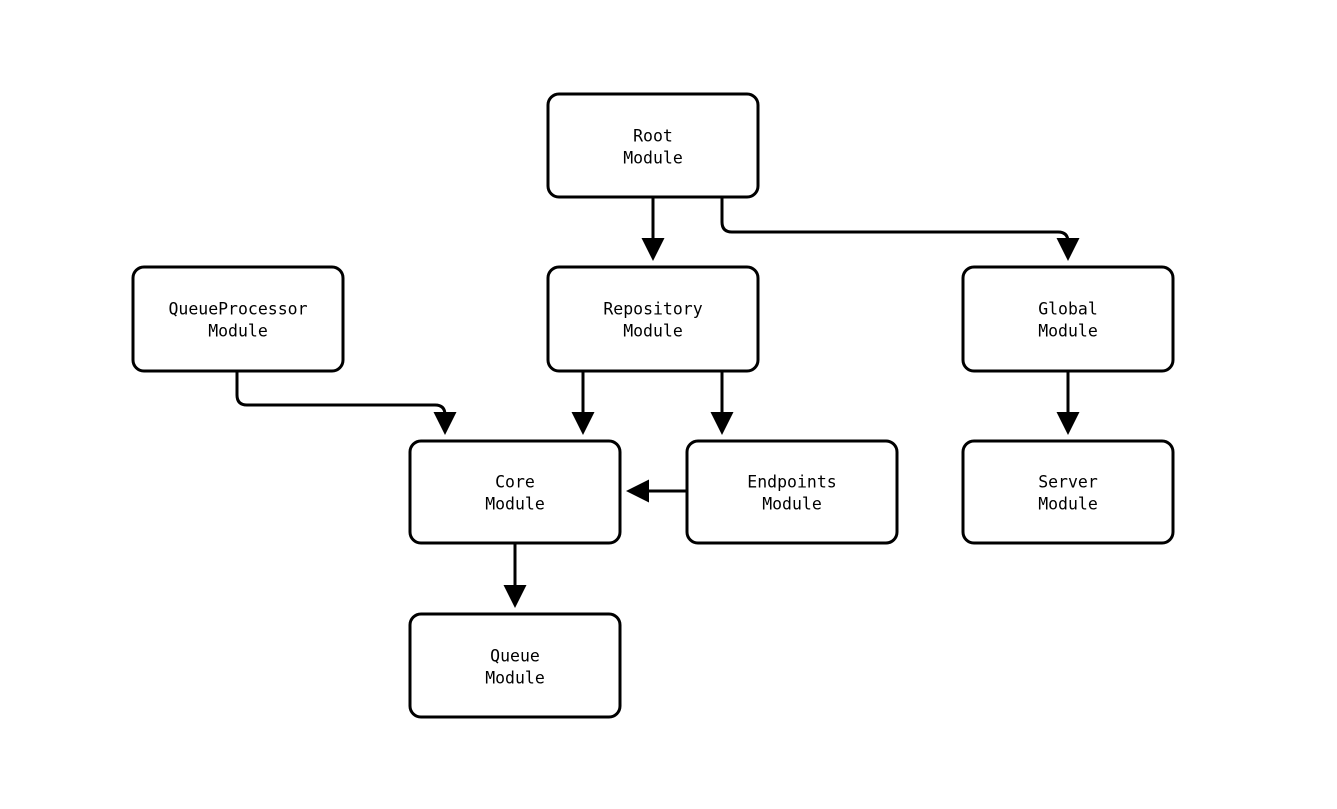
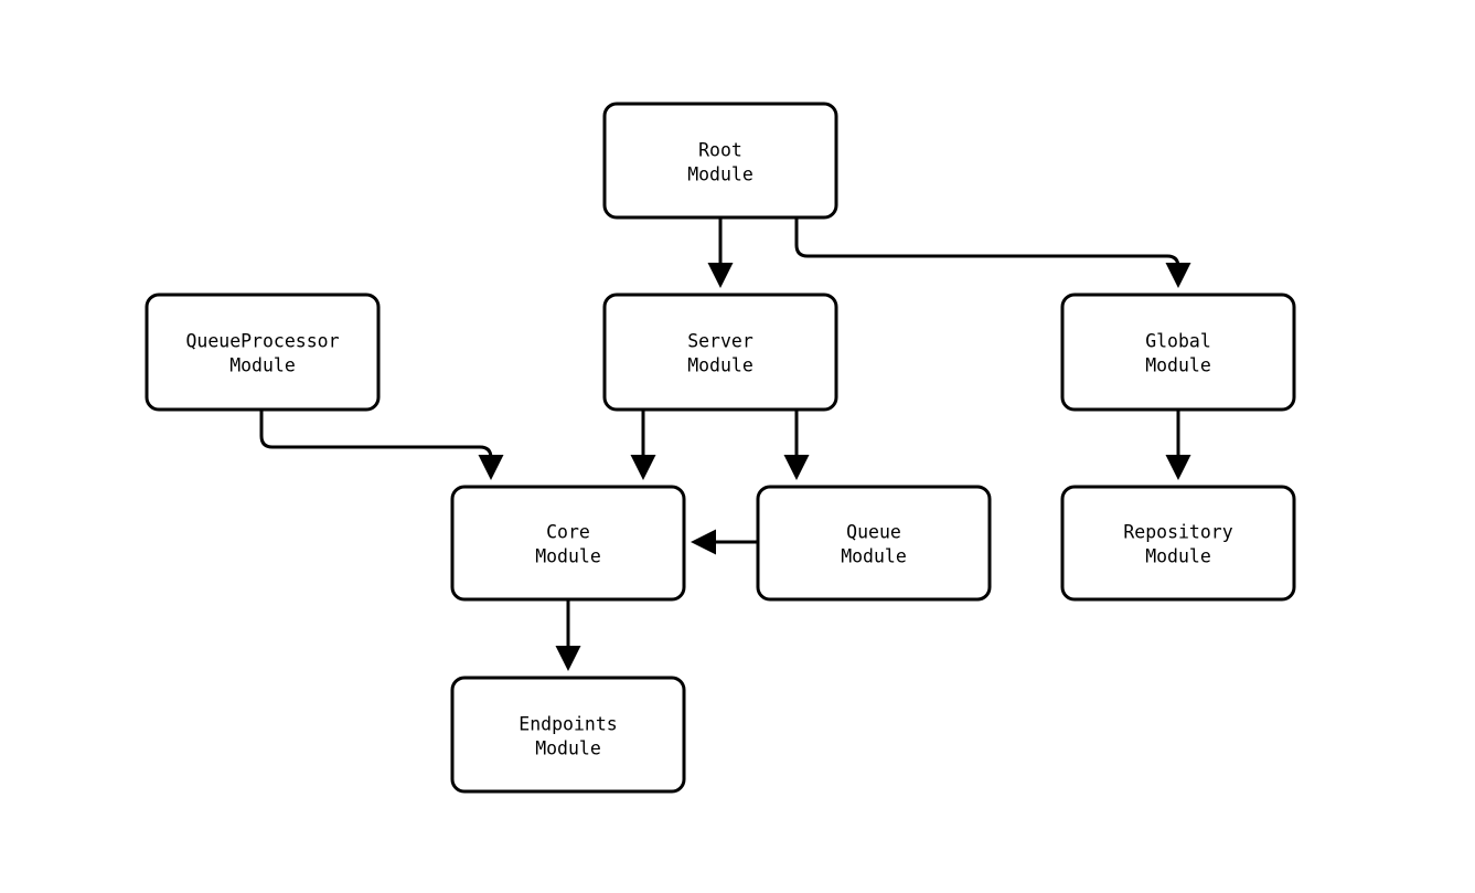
  Root
  Module
  QueueProcessor
  Module
- Repository
+ Server
  Module
  Global
  Module
  Core
  Module
- Endpoints
+ Queue
  Module
- Server
+ Repository
  Module
- Queue
+ Endpoints
  Module
